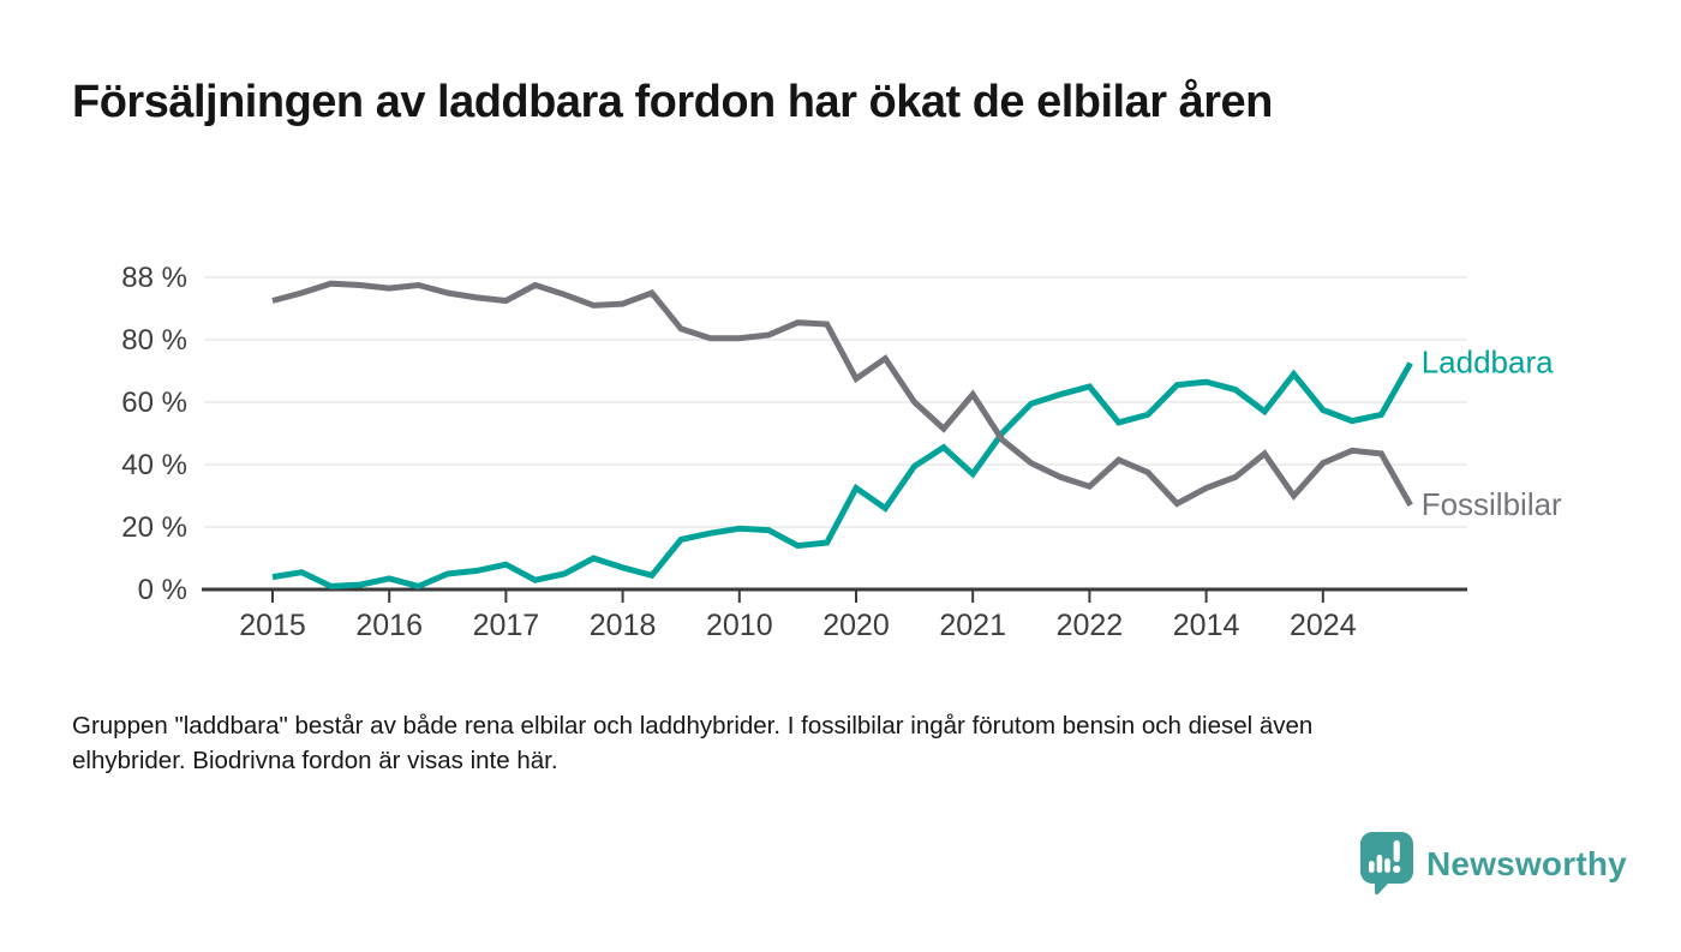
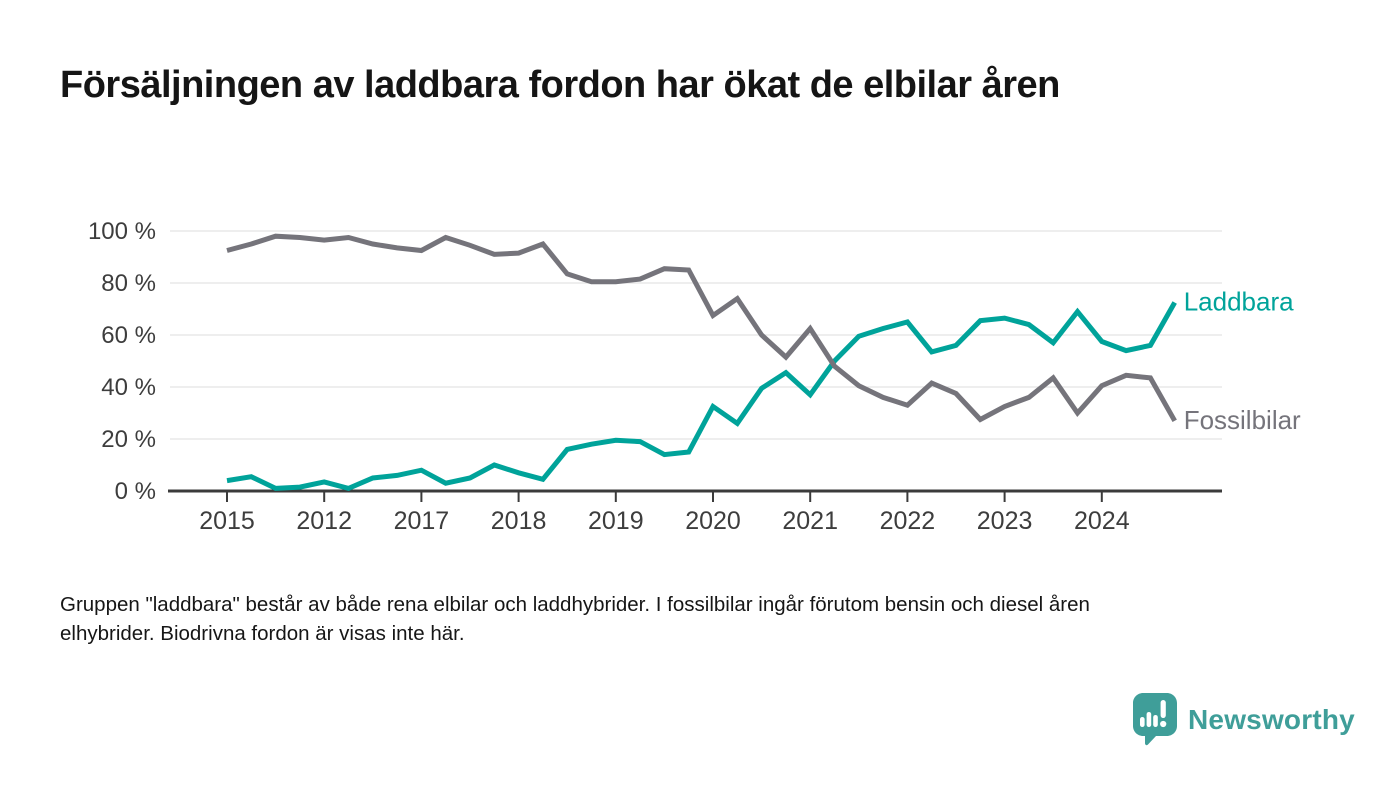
  Försäljningen av laddbara fordon har ökat de elbilar åren
  0 %
  20 %
  40 %
  60 %
  80 %
- 88 %
+ 100 %
  2015
- 2016
+ 2012
  2017
  2018
- 2010
+ 2019
  2020
  2021
  2022
- 2014
+ 2023
  2024
  Laddbara
  Fossilbilar
- Gruppen "laddbara" består av både rena elbilar och laddhybrider. I fossilbilar ingår förutom bensin och diesel även
+ Gruppen "laddbara" består av både rena elbilar och laddhybrider. I fossilbilar ingår förutom bensin och diesel åren
  elhybrider. Biodrivna fordon är visas inte här.
  Newsworthy
